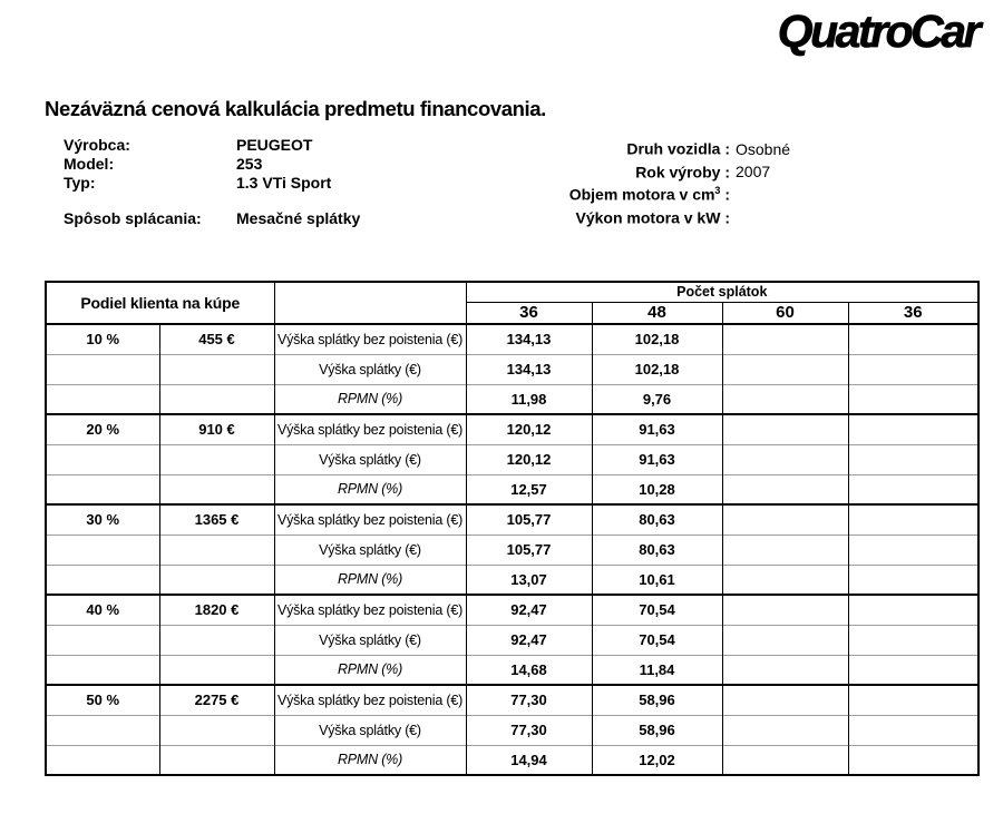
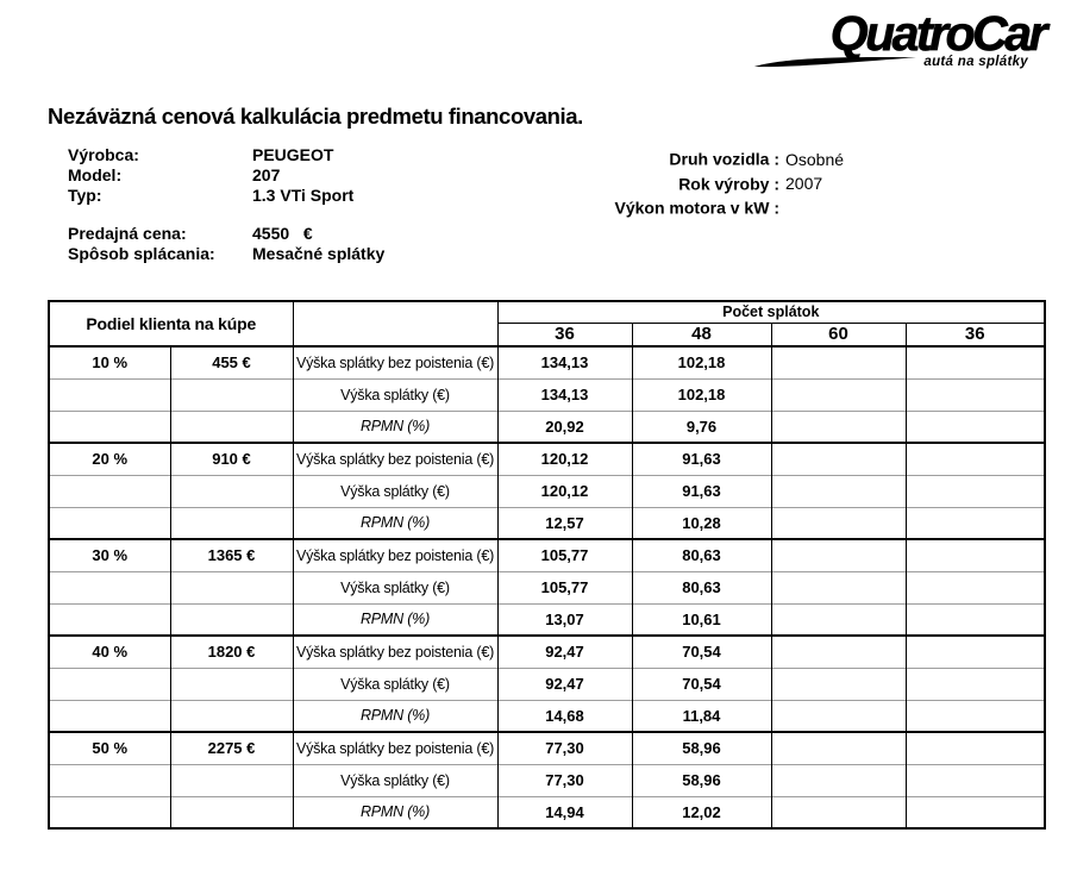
  QuatroCar
+ autá na splátky
  Nezáväzná cenová kalkulácia predmetu financovania.
  Výrobca: PEUGEOT
- Model: 253
+ Model: 207
  Typ: 1.3 VTi Sport
+ Predajná cena: 4550 €
  Spôsob splácania: Mesačné splátky
  Druh vozidla : Osobné
  Rok výroby : 2007
- Objem motora v cm3 :
  Výkon motora v kW :
  Podiel klienta na kúpe		Počet splátok
  36	48	60	36
  10 %	455 €	Výška splátky bez poistenia (€)	134,13	102,18
  		Výška splátky (€)	134,13	102,18
- 		RPMN (%)	11,98	9,76
+ 		RPMN (%)	20,92	9,76
  20 %	910 €	Výška splátky bez poistenia (€)	120,12	91,63
  		Výška splátky (€)	120,12	91,63
  		RPMN (%)	12,57	10,28
  30 %	1365 €	Výška splátky bez poistenia (€)	105,77	80,63
  		Výška splátky (€)	105,77	80,63
  		RPMN (%)	13,07	10,61
  40 %	1820 €	Výška splátky bez poistenia (€)	92,47	70,54
  		Výška splátky (€)	92,47	70,54
  		RPMN (%)	14,68	11,84
  50 %	2275 €	Výška splátky bez poistenia (€)	77,30	58,96
  		Výška splátky (€)	77,30	58,96
  		RPMN (%)	14,94	12,02
